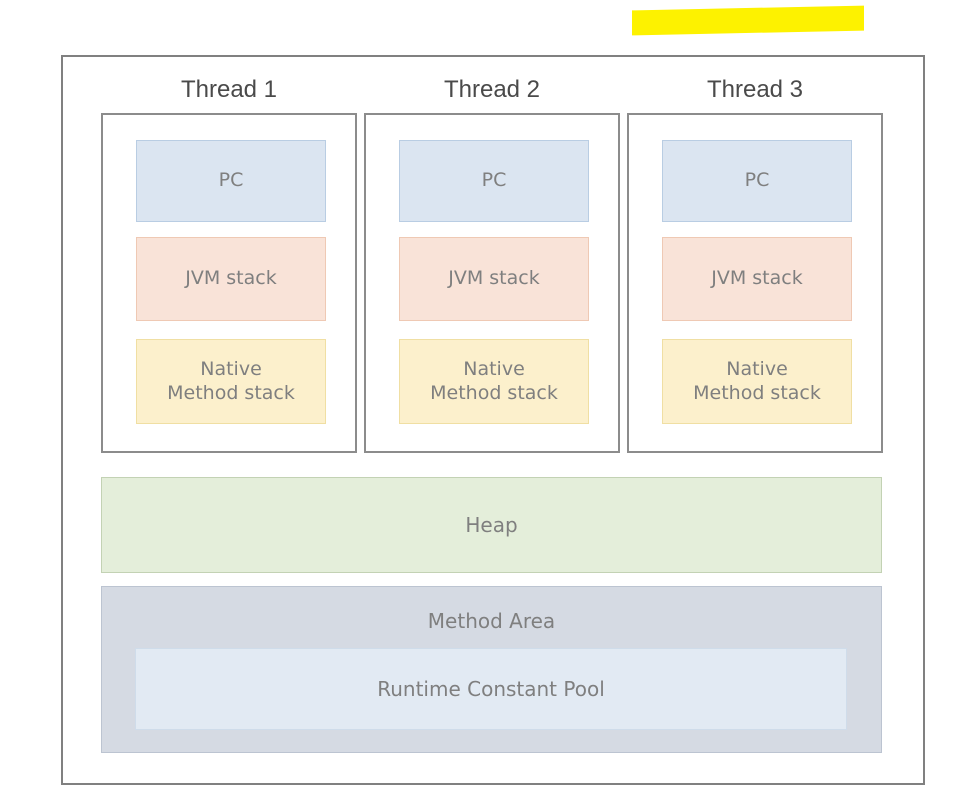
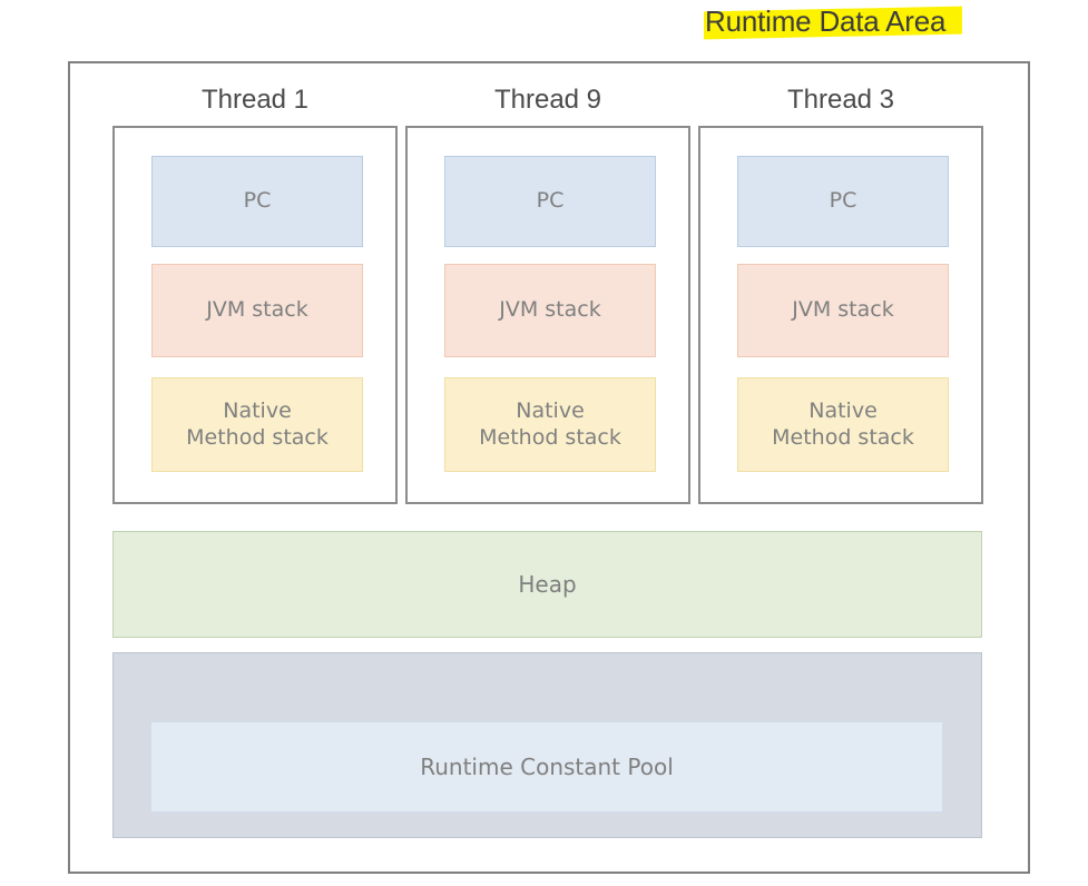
+ Runtime Data Area
  Thread 1
- Thread 2
+ Thread 9
  Thread 3
  PC
  JVM stack
  Native
  Method stack
  PC
  JVM stack
  Native
  Method stack
  PC
  JVM stack
  Native
  Method stack
  Heap
- Method Area
  Runtime Constant Pool
